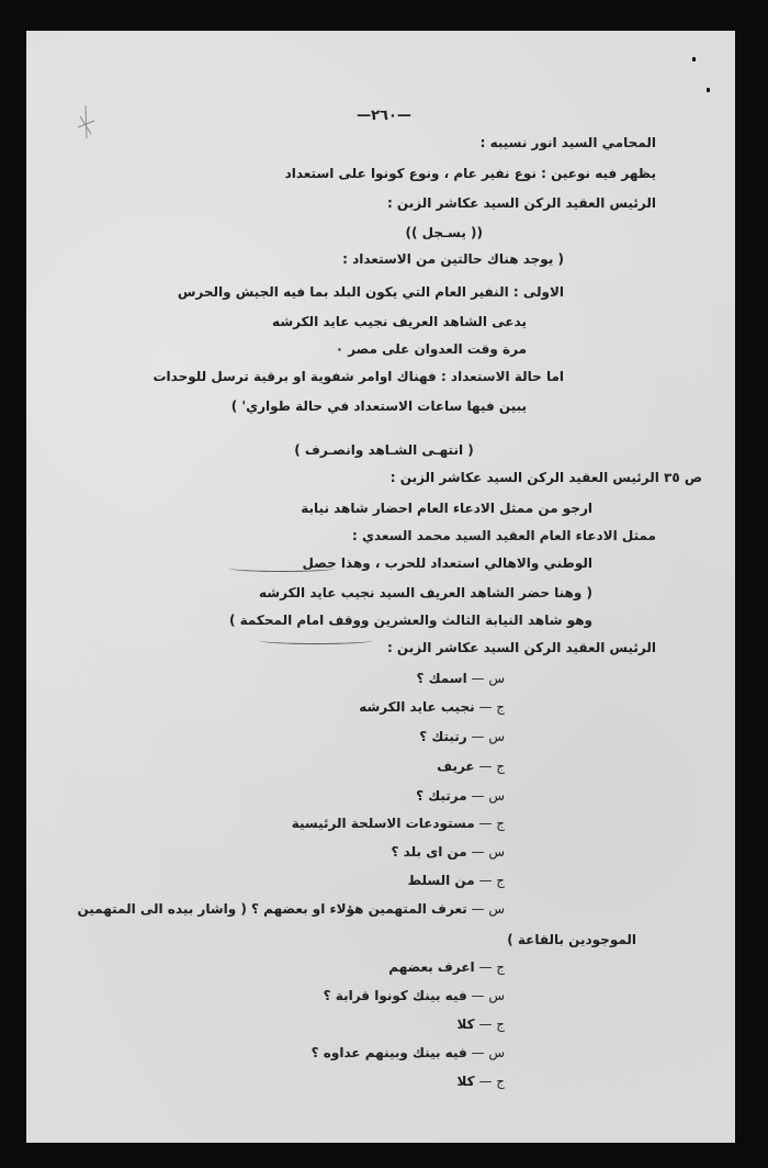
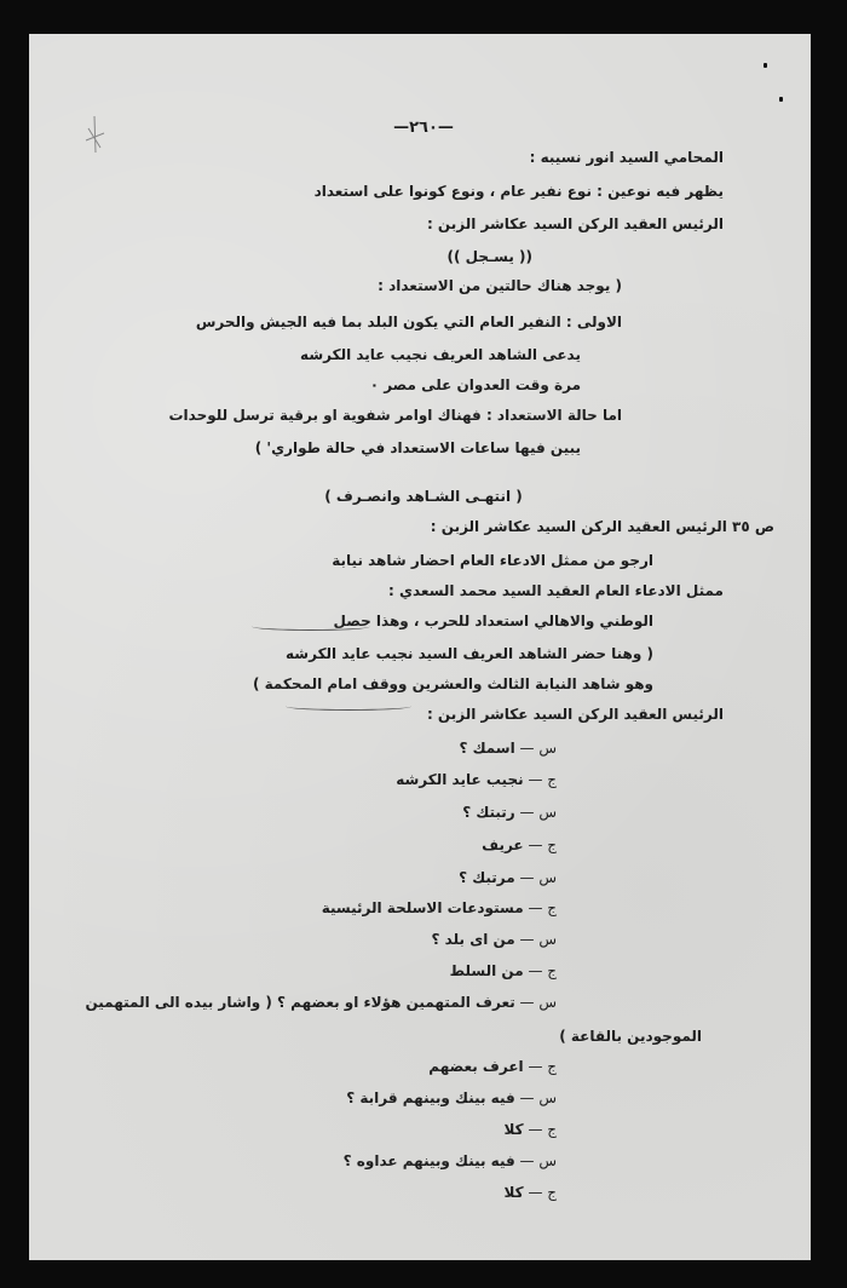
  —٢٦٠—
  المحامي السيد انور نسيبه :
  يظهر فيه نوعين : نوع نفير عام ، ونوع كونوا على استعداد
  الرئيس العقيد الركن السيد عكاشر الزبن :
  (( يسـجل ))
  ( يوجد هناك حالتين من الاستعداد :
  الاولى : النفير العام التي يكون البلد بما فيه الجيش والحرس
  يدعى الشاهد العريف نجيب عايد الكرشه
  مرة وقت العدوان على مصر ٠
  اما حالة الاستعداد : فهناك اوامر شفوية او برقية ترسل للوحدات
  يبين فيها ساعات الاستعداد في حالة طواري' )
  ( انتهـى الشـاهد وانصـرف )
  ص ٣٥ الرئيس العقيد الركن السيد عكاشر الزبن :
  ارجو من ممثل الادعاء العام احضار شاهد نيابة
  ممثل الادعاء العام العقيد السيد محمد السعدي :
  الوطني والاهالي استعداد للحرب ، وهذا حصل
  ( وهنا حضر الشاهد العريف السيد نجيب عايد الكرشه
  وهو شاهد النيابة الثالث والعشرين ووقف امام المحكمة )
  الرئيس العقيد الركن السيد عكاشر الزبن :
  س — اسمك ؟
  ج — نجيب عايد الكرشه
  س — رتبتك ؟
  ج — عريف
  س — مرتبك ؟
  ج — مستودعات الاسلحة الرئيسية
  س — من اى بلد ؟
  ج — من السلط
  س — تعرف المتهمين هؤلاء او بعضهم ؟ ( واشار بيده الى المتهمين
  الموجودين بالقاعة )
  ج — اعرف بعضهم
- س — فيه بينك كونوا قرابة ؟
+ س — فيه بينك وبينهم قرابة ؟
  ج — كلا
  س — فيه بينك وبينهم عداوه ؟
  ج — كلا
